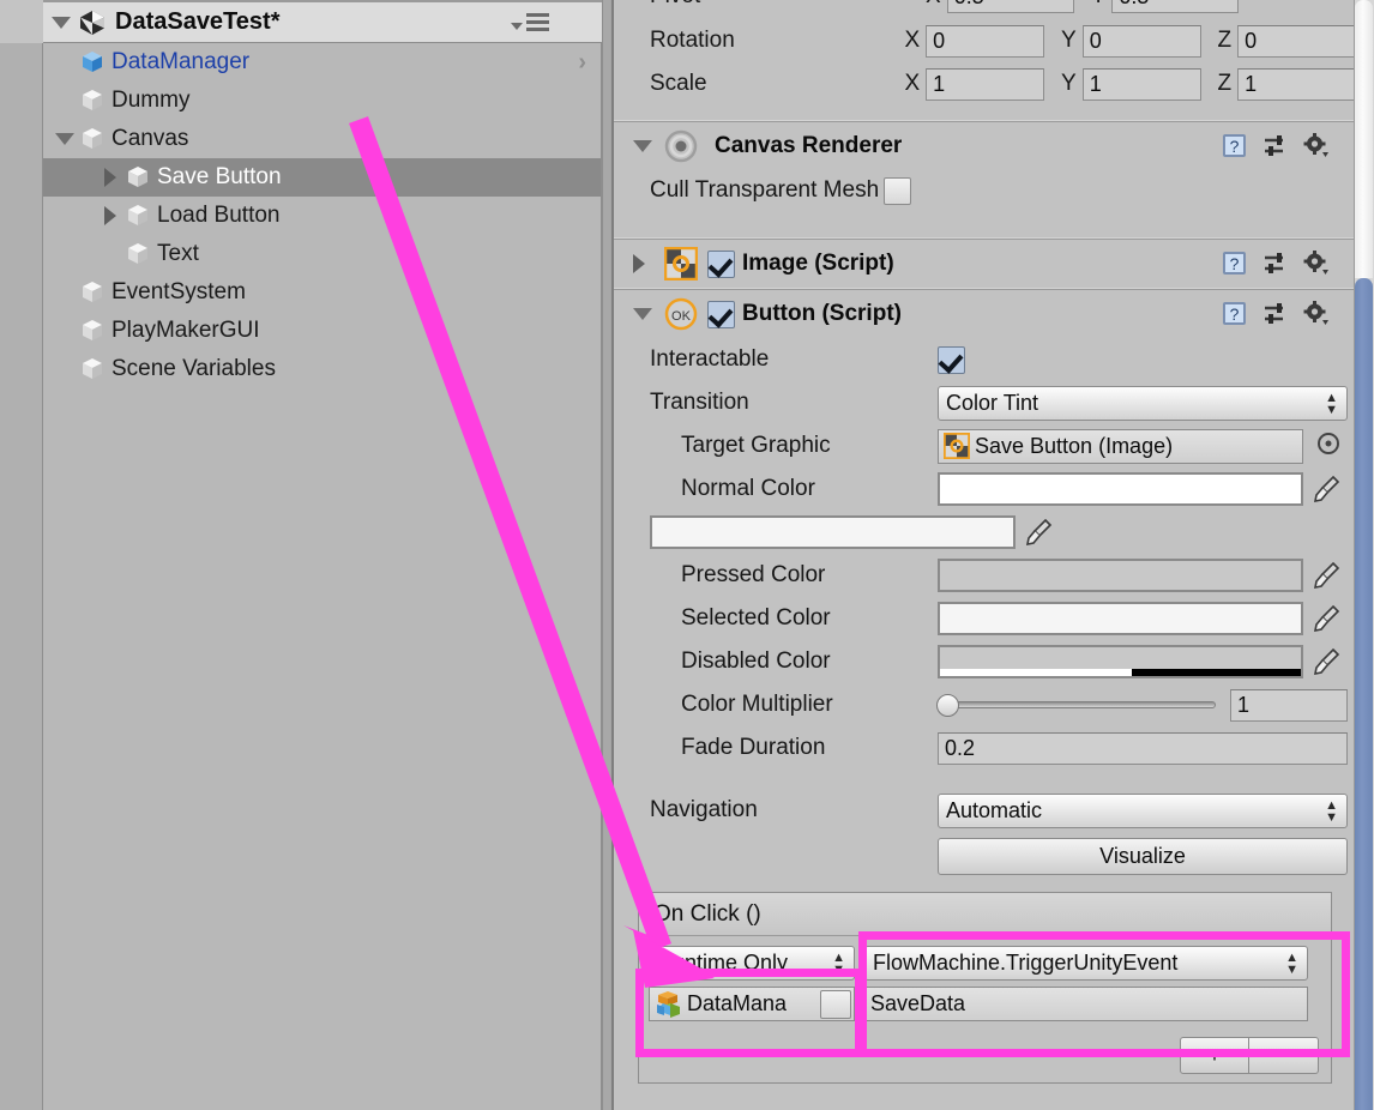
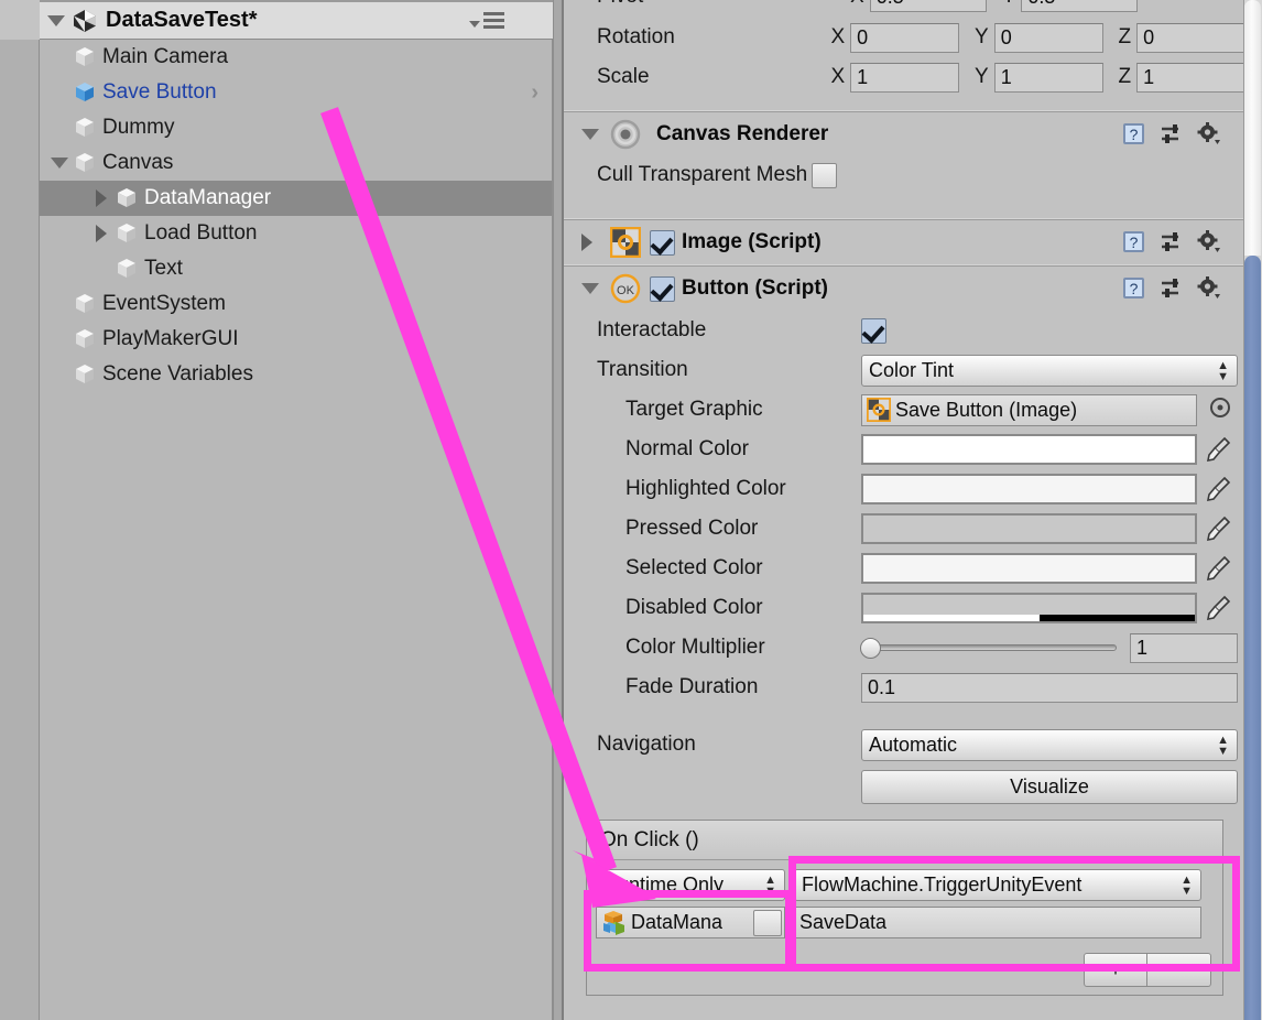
  DataSaveTest*
+ Main Camera
- DataManager
+ Save Button
  ›
  Dummy
  Canvas
- Save Button
+ DataManager
  Load Button
  Text
  EventSystem
  PlayMakerGUI
  Scene Variables
  Rotation
  X
  0
  Y
  0
  Z
  0
  Scale
  X
  1
  Y
  1
  Z
  1
  Canvas Renderer
  ?
  Cull Transparent Mesh
  Image (Script)
  ?
  OK
  Button (Script)
  ?
  Interactable
  Transition
  Color Tint
  ▲
  ▼
  Target Graphic
  Save Button (Image)
  Normal Color
+ Highlighted Color
  Pressed Color
  Selected Color
  Disabled Color
  Color Multiplier
  1
  Fade Duration
- 0.2
+ 0.1
  Navigation
  Automatic
  ▲
  ▼
  Visualize
  On Click ()
  ntime Only
  ▲
  ▼
  DataMana
  FlowMachine.TriggerUnityEvent
  ▲
  ▼
  SaveData
  +
  −
